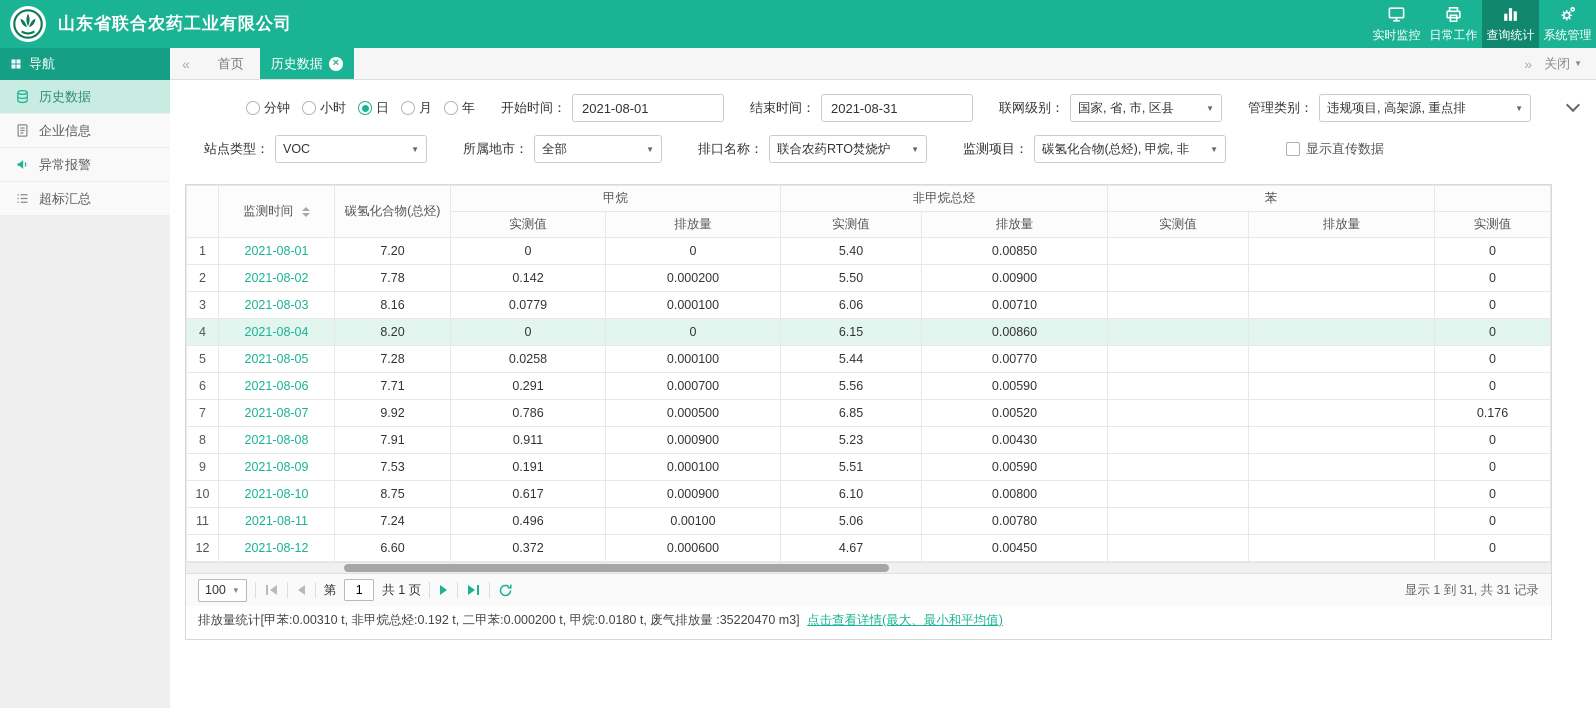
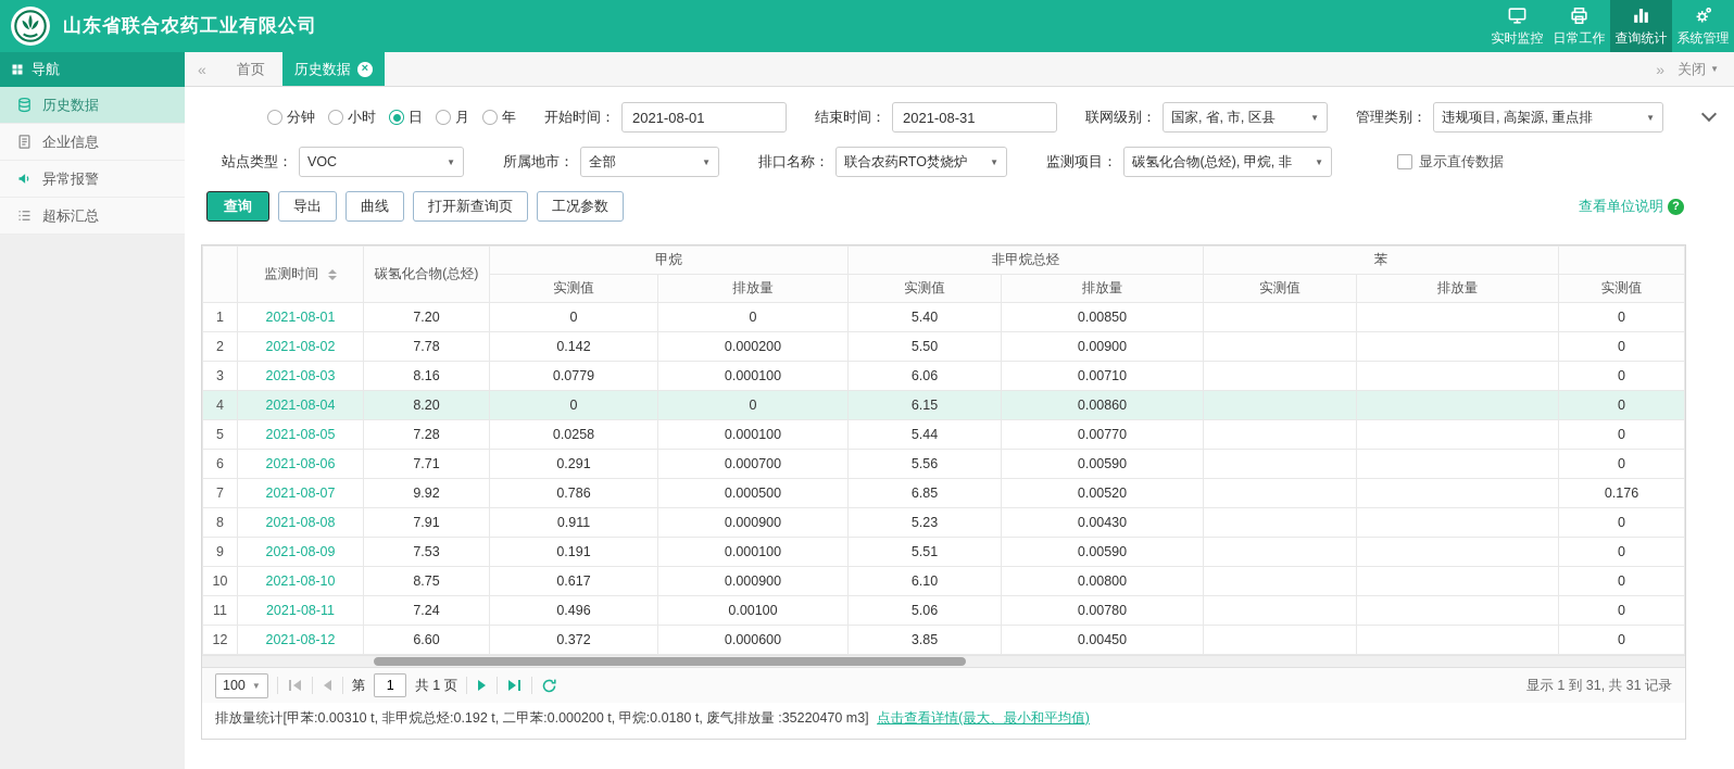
  山东省联合农药工业有限公司
  实时监控
  日常工作
  查询统计
  系统管理
  导航
  历史数据
  企业信息
  异常报警
  超标汇总
  «
  首页
  历史数据
  ×
  »
  关闭
  ▼
  分钟
  小时
  日
  月
  年
  开始时间：
  2021-08-01
  结束时间：
  2021-08-31
  联网级别：
  国家, 省, 市, 区县
  ▼
  管理类别：
  违规项目, 高架源, 重点排
  ▼
  站点类型：
  VOC
  ▼
  所属地市：
  全部
  ▼
  排口名称：
  联合农药RTO焚烧炉
  ▼
  监测项目：
  碳氢化合物(总烃), 甲烷, 非
  ▼
  显示直传数据
+ 查询
+ 导出
+ 曲线
+ 打开新查询页
+ 工况参数
+ 查看单位说明
+ ?
  	监测时间	碳氢化合物(总烃)	甲烷	非甲烷总烃	苯
  实测值	排放量	实测值	排放量	实测值	排放量	实测值
  1	2021-08-01	7.20	0	0	5.40	0.00850			0
  2	2021-08-02	7.78	0.142	0.000200	5.50	0.00900			0
  3	2021-08-03	8.16	0.0779	0.000100	6.06	0.00710			0
  4	2021-08-04	8.20	0	0	6.15	0.00860			0
  5	2021-08-05	7.28	0.0258	0.000100	5.44	0.00770			0
  6	2021-08-06	7.71	0.291	0.000700	5.56	0.00590			0
  7	2021-08-07	9.92	0.786	0.000500	6.85	0.00520			0.176
  8	2021-08-08	7.91	0.911	0.000900	5.23	0.00430			0
  9	2021-08-09	7.53	0.191	0.000100	5.51	0.00590			0
  10	2021-08-10	8.75	0.617	0.000900	6.10	0.00800			0
  11	2021-08-11	7.24	0.496	0.00100	5.06	0.00780			0
- 12	2021-08-12	6.60	0.372	0.000600	4.67	0.00450			0
+ 12	2021-08-12	6.60	0.372	0.000600	3.85	0.00450			0
  100
  ▼
  第
  1
  共 1 页
  显示 1 到 31, 共 31 记录
  排放量统计[甲苯:0.00310 t, 非甲烷总烃:0.192 t, 二甲苯:0.000200 t, 甲烷:0.0180 t, 废气排放量 :35220470 m3] 点击查看详情(最大、最小和平均值)
